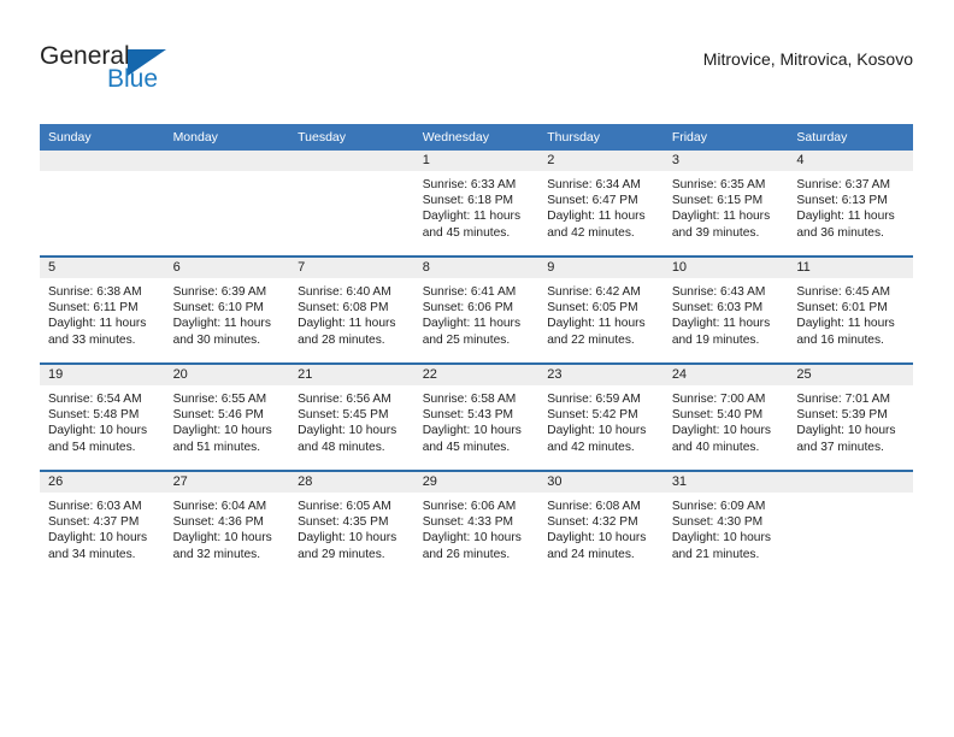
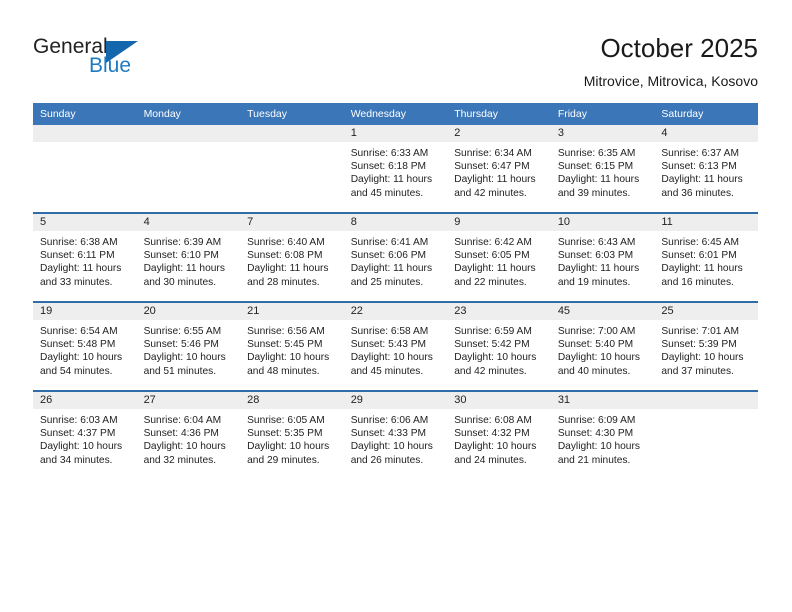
  General
  Blue
+ October 2025
  Mitrovice, Mitrovica, Kosovo
  Sunday	Monday	Tuesday	Wednesday	Thursday	Friday	Saturday
  			1Sunrise: 6:33 AMSunset: 6:18 PMDaylight: 11 hoursand 45 minutes.	2Sunrise: 6:34 AMSunset: 6:47 PMDaylight: 11 hoursand 42 minutes.	3Sunrise: 6:35 AMSunset: 6:15 PMDaylight: 11 hoursand 39 minutes.	4Sunrise: 6:37 AMSunset: 6:13 PMDaylight: 11 hoursand 36 minutes.
- 5Sunrise: 6:38 AMSunset: 6:11 PMDaylight: 11 hoursand 33 minutes.	6Sunrise: 6:39 AMSunset: 6:10 PMDaylight: 11 hoursand 30 minutes.	7Sunrise: 6:40 AMSunset: 6:08 PMDaylight: 11 hoursand 28 minutes.	8Sunrise: 6:41 AMSunset: 6:06 PMDaylight: 11 hoursand 25 minutes.	9Sunrise: 6:42 AMSunset: 6:05 PMDaylight: 11 hoursand 22 minutes.	10Sunrise: 6:43 AMSunset: 6:03 PMDaylight: 11 hoursand 19 minutes.	11Sunrise: 6:45 AMSunset: 6:01 PMDaylight: 11 hoursand 16 minutes.
+ 5Sunrise: 6:38 AMSunset: 6:11 PMDaylight: 11 hoursand 33 minutes.	4Sunrise: 6:39 AMSunset: 6:10 PMDaylight: 11 hoursand 30 minutes.	7Sunrise: 6:40 AMSunset: 6:08 PMDaylight: 11 hoursand 28 minutes.	8Sunrise: 6:41 AMSunset: 6:06 PMDaylight: 11 hoursand 25 minutes.	9Sunrise: 6:42 AMSunset: 6:05 PMDaylight: 11 hoursand 22 minutes.	10Sunrise: 6:43 AMSunset: 6:03 PMDaylight: 11 hoursand 19 minutes.	11Sunrise: 6:45 AMSunset: 6:01 PMDaylight: 11 hoursand 16 minutes.
- 19Sunrise: 6:54 AMSunset: 5:48 PMDaylight: 10 hoursand 54 minutes.	20Sunrise: 6:55 AMSunset: 5:46 PMDaylight: 10 hoursand 51 minutes.	21Sunrise: 6:56 AMSunset: 5:45 PMDaylight: 10 hoursand 48 minutes.	22Sunrise: 6:58 AMSunset: 5:43 PMDaylight: 10 hoursand 45 minutes.	23Sunrise: 6:59 AMSunset: 5:42 PMDaylight: 10 hoursand 42 minutes.	24Sunrise: 7:00 AMSunset: 5:40 PMDaylight: 10 hoursand 40 minutes.	25Sunrise: 7:01 AMSunset: 5:39 PMDaylight: 10 hoursand 37 minutes.
+ 19Sunrise: 6:54 AMSunset: 5:48 PMDaylight: 10 hoursand 54 minutes.	20Sunrise: 6:55 AMSunset: 5:46 PMDaylight: 10 hoursand 51 minutes.	21Sunrise: 6:56 AMSunset: 5:45 PMDaylight: 10 hoursand 48 minutes.	22Sunrise: 6:58 AMSunset: 5:43 PMDaylight: 10 hoursand 45 minutes.	23Sunrise: 6:59 AMSunset: 5:42 PMDaylight: 10 hoursand 42 minutes.	45Sunrise: 7:00 AMSunset: 5:40 PMDaylight: 10 hoursand 40 minutes.	25Sunrise: 7:01 AMSunset: 5:39 PMDaylight: 10 hoursand 37 minutes.
- 26Sunrise: 6:03 AMSunset: 4:37 PMDaylight: 10 hoursand 34 minutes.	27Sunrise: 6:04 AMSunset: 4:36 PMDaylight: 10 hoursand 32 minutes.	28Sunrise: 6:05 AMSunset: 4:35 PMDaylight: 10 hoursand 29 minutes.	29Sunrise: 6:06 AMSunset: 4:33 PMDaylight: 10 hoursand 26 minutes.	30Sunrise: 6:08 AMSunset: 4:32 PMDaylight: 10 hoursand 24 minutes.	31Sunrise: 6:09 AMSunset: 4:30 PMDaylight: 10 hoursand 21 minutes.
+ 26Sunrise: 6:03 AMSunset: 4:37 PMDaylight: 10 hoursand 34 minutes.	27Sunrise: 6:04 AMSunset: 4:36 PMDaylight: 10 hoursand 32 minutes.	28Sunrise: 6:05 AMSunset: 5:35 PMDaylight: 10 hoursand 29 minutes.	29Sunrise: 6:06 AMSunset: 4:33 PMDaylight: 10 hoursand 26 minutes.	30Sunrise: 6:08 AMSunset: 4:32 PMDaylight: 10 hoursand 24 minutes.	31Sunrise: 6:09 AMSunset: 4:30 PMDaylight: 10 hoursand 21 minutes.
